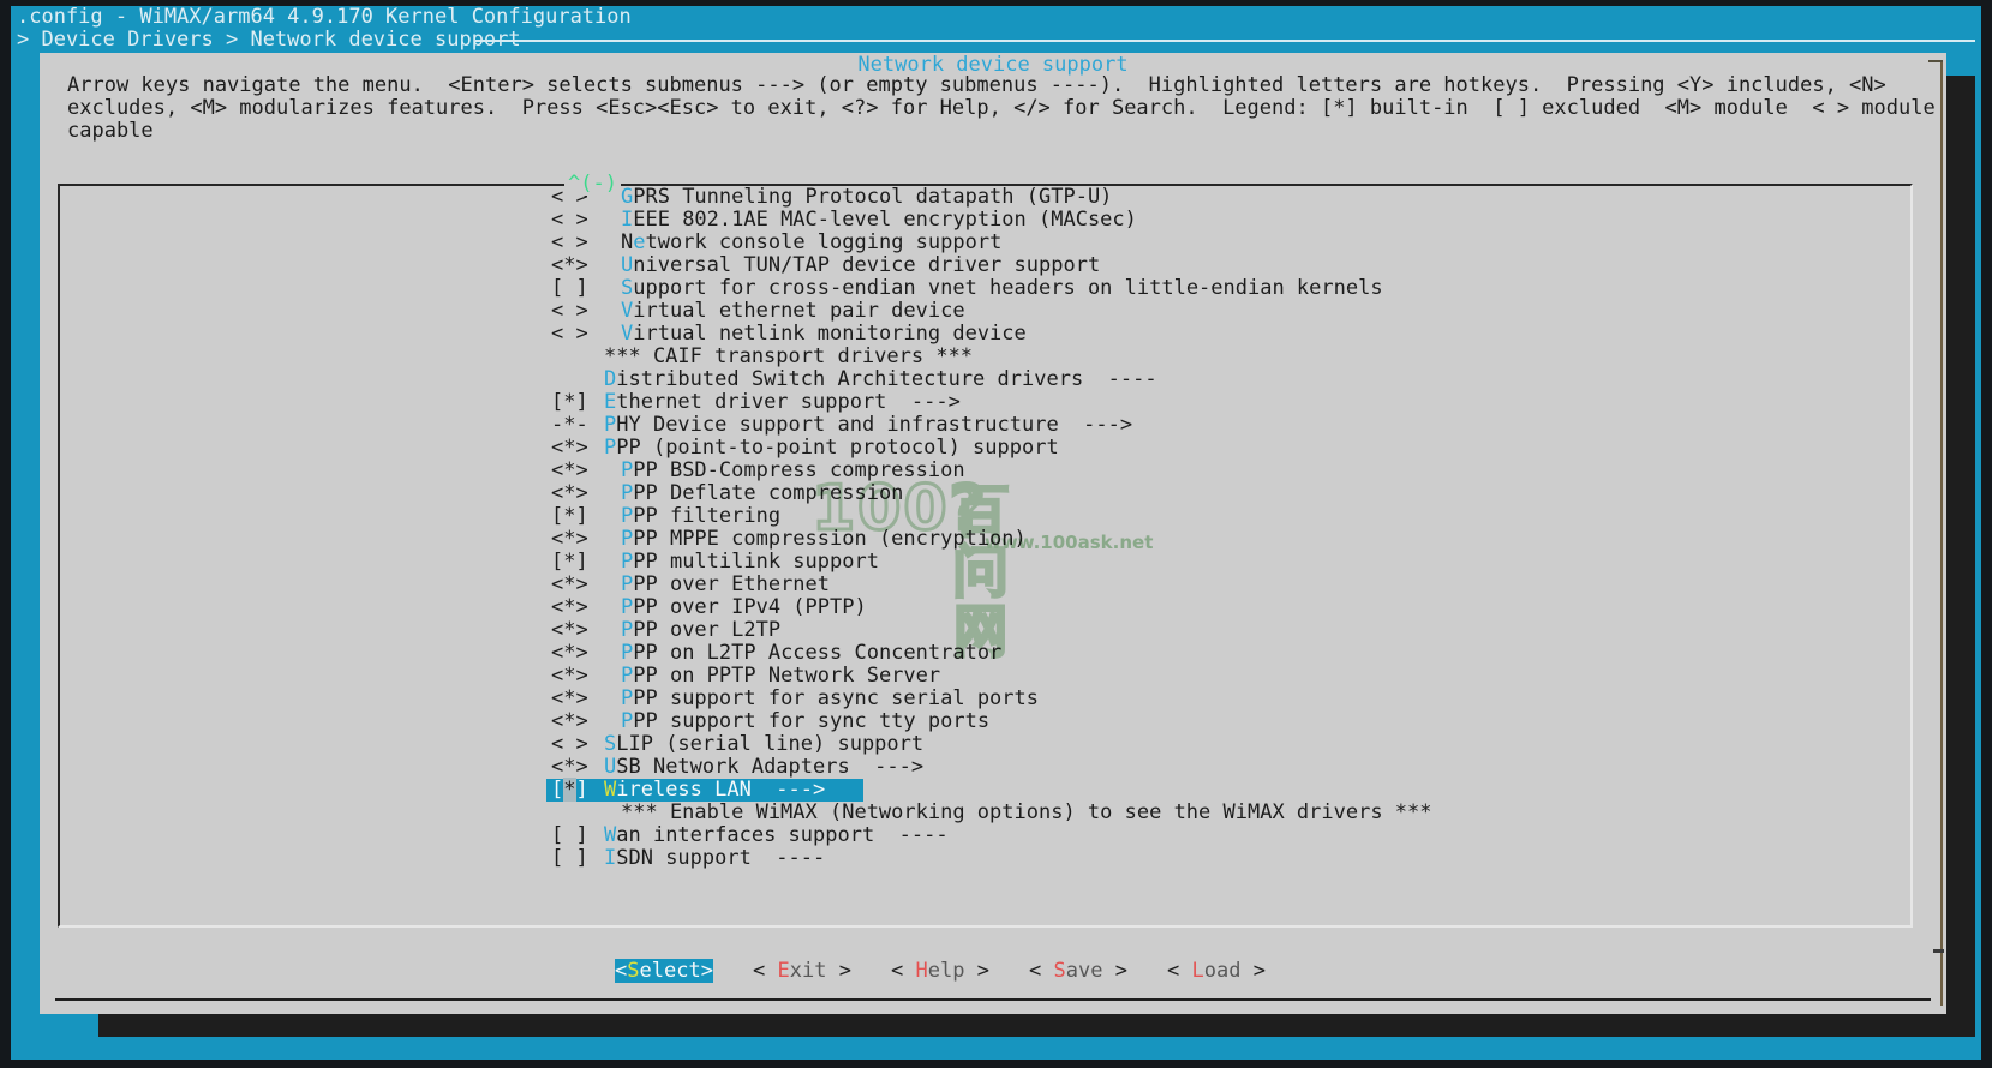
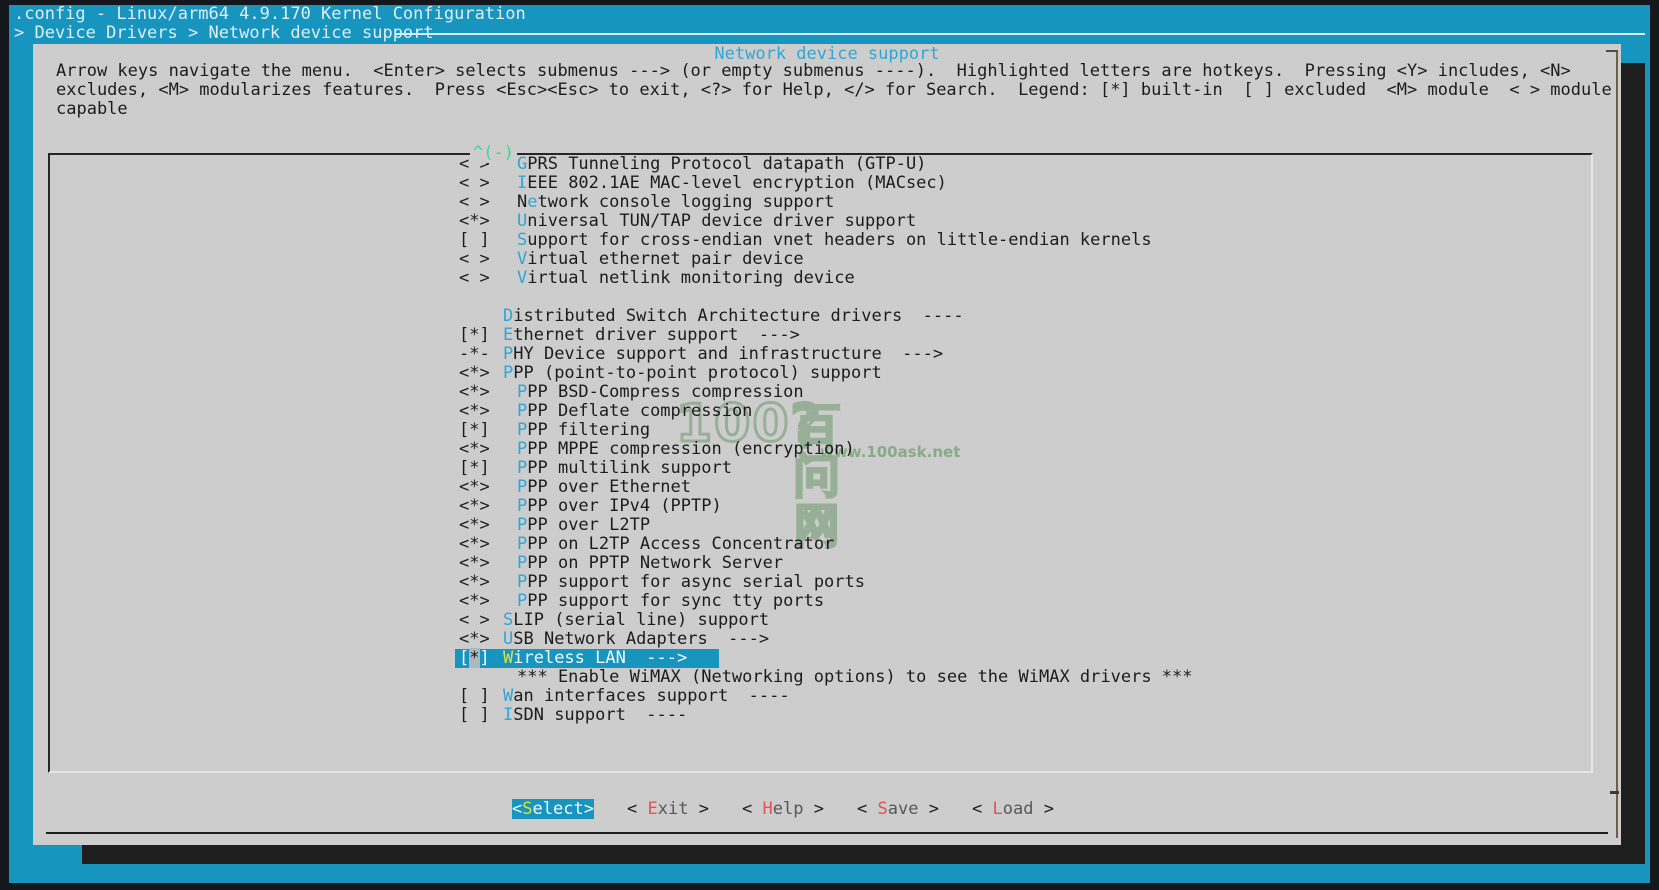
- .config - WiMAX/arm64 4.9.170 Kernel Configuration
+ .config - Linux/arm64 4.9.170 Kernel Configuration
  > Device Drivers > Network device sup
  Network device support
  Arrow keys navigate the menu. <Enter> selects submenus ---> (or empty submenus ----). Highlighted letters are hotkeys. Pressing <Y> includes, <N>
  excludes, <M> modularizes features. Press <Esc><Esc> to exit, <?> for Help, </> for Search. Legend: [*] built-in [ ] excluded <M> module < > module
  capable
  ^(-)
  < >
  GPRS Tunneling Protocol datapath (GTP-U)
  < >
  IEEE 802.1AE MAC-level encryption (MACsec)
  < >
  Network console logging support
  <*>
  Universal TUN/TAP device driver support
  [ ]
  Support for cross-endian vnet headers on little-endian kernels
  < >
  Virtual ethernet pair device
  < >
  Virtual netlink monitoring device
- *** CAIF transport drivers ***
  Distributed Switch Architecture drivers ----
  [*]
  Ethernet driver support --->
  -*-
  PHY Device support and infrastructure --->
  <*>
  PPP (point-to-point protocol) support
  <*>
  PPP BSD-Compress compression
  <*>
  PPP Deflate compression
  [*]
  PPP filtering
  <*>
  PPP MPPE compression (encryption)
  [*]
  PPP multilink support
  <*>
  PPP over Ethernet
  <*>
  PPP over IPv4 (PPTP)
  <*>
  PPP over L2TP
  <*>
  PPP on L2TP Access Concentrator
  <*>
  PPP on PPTP Network Server
  <*>
  PPP support for async serial ports
  <*>
  PPP support for sync tty ports
  < >
  SLIP (serial line) support
  <*>
  USB Network Adapters --->
  [*]
  Wireless LAN --->
  *** Enable WiMAX (Networking options) to see the WiMAX drivers ***
  [ ]
  Wan interfaces support ----
  [ ]
  ISDN support ----
  <Select>
  < Exit >
  < Help >
  < Save >
  < Load >
  100?
  百问网
  www.100ask.net
